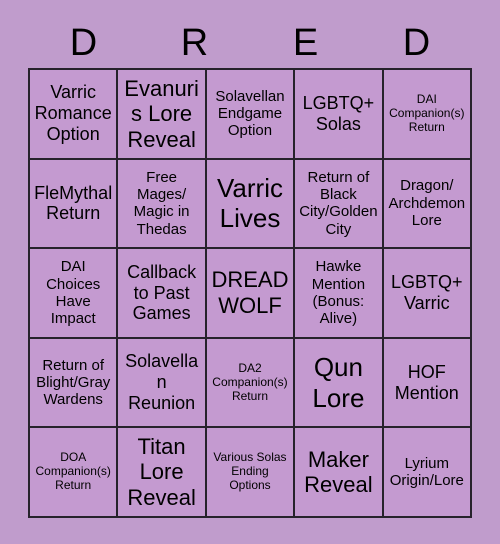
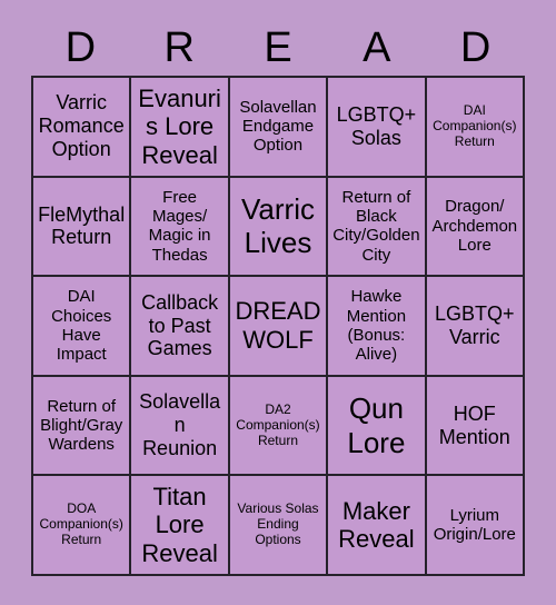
  D
  R
  E
+ A
  D
  Varric Romance Option
  Evanuris Lore Reveal
  Solavellan Endgame Option
  LGBTQ+ Solas
  DAI Companion(s) Return
  FleMythal Return
  Free Mages/ Magic in Thedas
  Varric Lives
  Return of Black City/Golden City
  Dragon/ Archdemon Lore
  DAI Choices Have Impact
  Callback to Past Games
  DREAD WOLF
  Hawke Mention (Bonus: Alive)
  LGBTQ+ Varric
  Return of Blight/Gray Wardens
  Solavellan Reunion
  DA2 Companion(s) Return
  Qun Lore
  HOF Mention
  DOA Companion(s) Return
  Titan Lore Reveal
  Various Solas Ending Options
  Maker Reveal
  Lyrium Origin/Lore
